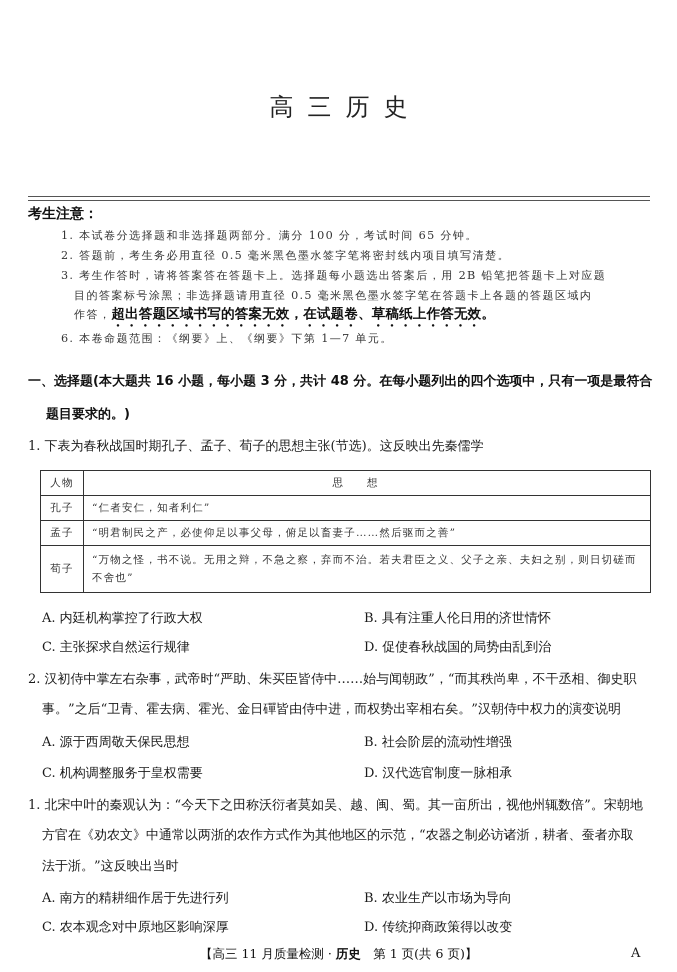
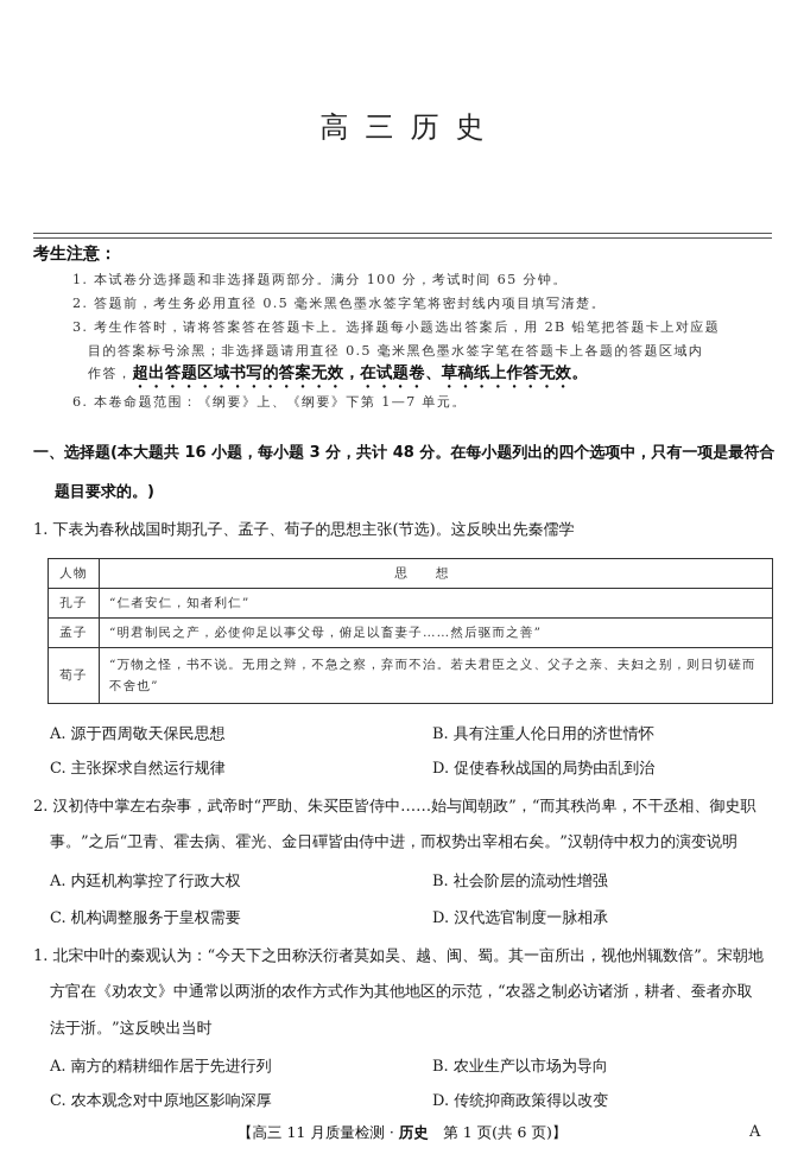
  高三历史
  考生注意：
  1. 本试卷分选择题和非选择题两部分。满分 100 分，考试时间 65 分钟。
  2. 答题前，考生务必用直径 0.5 毫米黑色墨水签字笔将密封线内项目填写清楚。
  3. 考生作答时，请将答案答在答题卡上。选择题每小题选出答案后，用 2B 铅笔把答题卡上对应题
  目的答案标号涂黑；非选择题请用直径 0.5 毫米黑色墨水签字笔在答题卡上各题的答题区域内
  作答，超出答题区域书写的答案无效，在试题卷、草稿纸上作答无效。
  6. 本卷命题范围：《纲要》上、《纲要》下第 1—7 单元。
  一、选择题(本大题共 16 小题，每小题 3 分，共计 48 分。在每小题列出的四个选项中，只有一项是最符合
  题目要求的。)
  1. 下表为春秋战国时期孔子、孟子、荀子的思想主张(节选)。这反映出先秦儒学
  人物	思想
  孔子	“仁者安仁，知者利仁”
  孟子	“明君制民之产，必使仰足以事父母，俯足以畜妻子……然后驱而之善”
  荀子	“万物之怪，书不说。无用之辩，不急之察，弃而不治。若夫君臣之义、父子之亲、夫妇之别，则日切磋而不舍也”
- A. 内廷机构掌控了行政大权
+ A. 源于西周敬天保民思想
  B. 具有注重人伦日用的济世情怀
  C. 主张探求自然运行规律
  D. 促使春秋战国的局势由乱到治
  2. 汉初侍中掌左右杂事，武帝时“严助、朱买臣皆侍中……始与闻朝政”，“而其秩尚卑，不干丞相、御史职
  事。”之后“卫青、霍去病、霍光、金日磾皆由侍中进，而权势出宰相右矣。”汉朝侍中权力的演变说明
- A. 源于西周敬天保民思想
+ A. 内廷机构掌控了行政大权
  B. 社会阶层的流动性增强
  C. 机构调整服务于皇权需要
  D. 汉代选官制度一脉相承
  1. 北宋中叶的秦观认为：“今天下之田称沃衍者莫如吴、越、闽、蜀。其一亩所出，视他州辄数倍”。宋朝地
  方官在《劝农文》中通常以两浙的农作方式作为其他地区的示范，“农器之制必访诸浙，耕者、蚕者亦取
  法于浙。”这反映出当时
  A. 南方的精耕细作居于先进行列
  B. 农业生产以市场为导向
  C. 农本观念对中原地区影响深厚
  D. 传统抑商政策得以改变
  【高三 11 月质量检测 · 历史 第 1 页(共 6 页)】
  A
